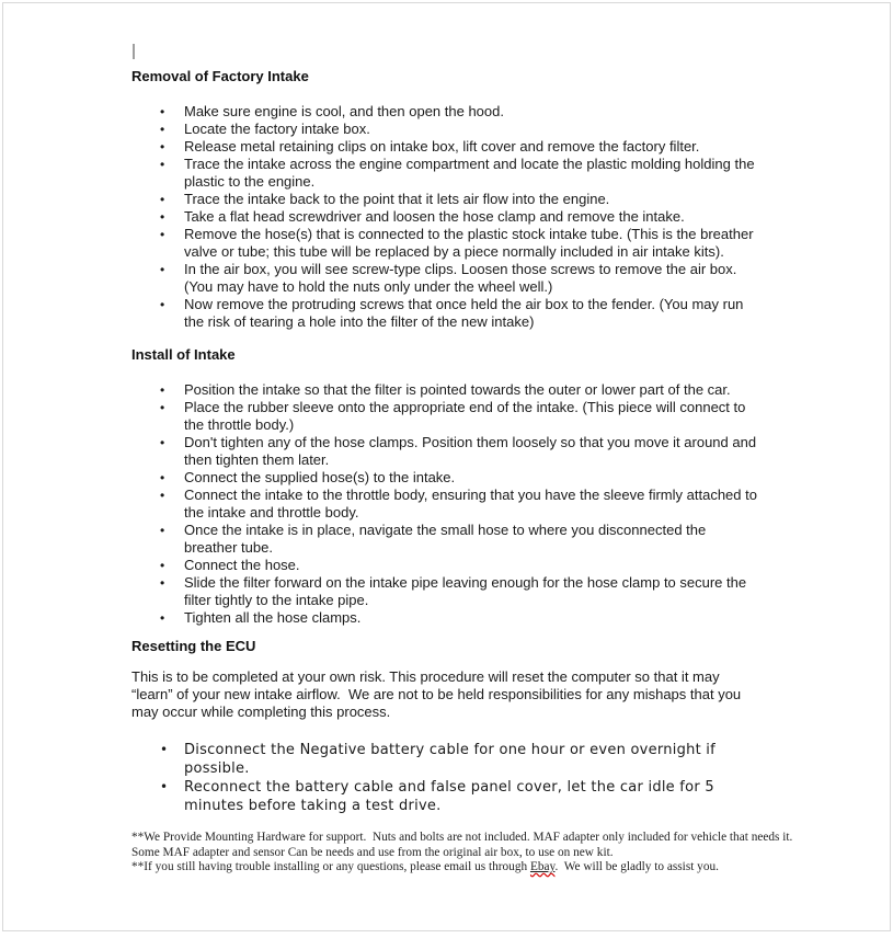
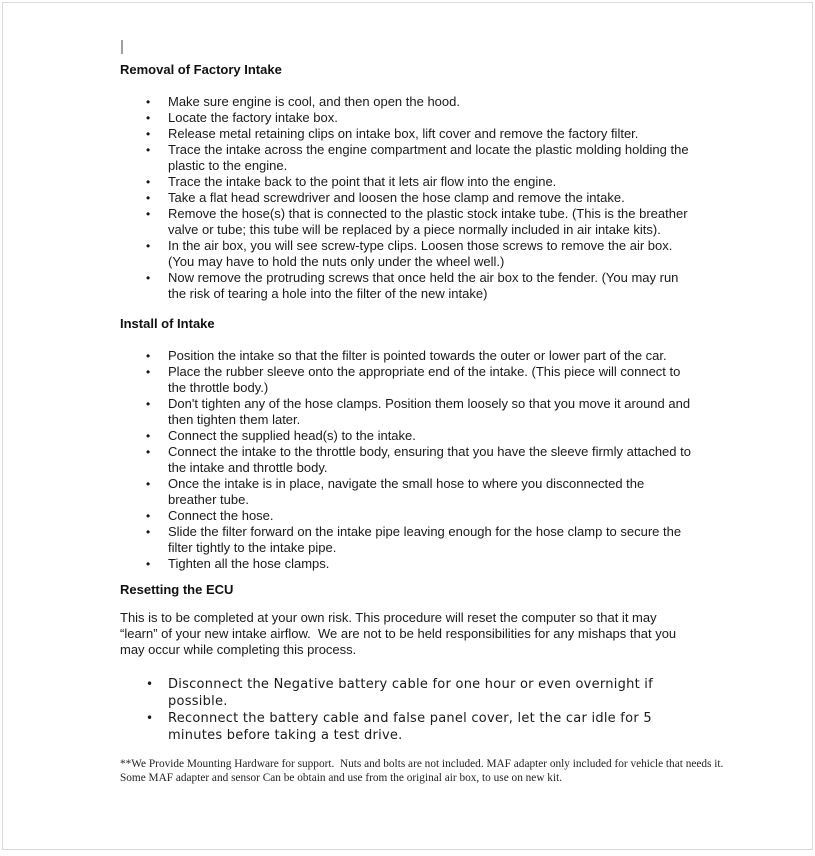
  Removal of Factory Intake
  •
  Make sure engine is cool, and then open the hood.
  •
  Locate the factory intake box.
  •
  Release metal retaining clips on intake box, lift cover and remove the factory filter.
  •
  Trace the intake across the engine compartment and locate the plastic molding holding the plastic to the engine.
  •
  Trace the intake back to the point that it lets air flow into the engine.
  •
  Take a flat head screwdriver and loosen the hose clamp and remove the intake.
  •
  Remove the hose(s) that is connected to the plastic stock intake tube. (This is the breather valve or tube; this tube will be replaced by a piece normally included in air intake kits).
  •
  In the air box, you will see screw-type clips. Loosen those screws to remove the air box. (You may have to hold the nuts only under the wheel well.)
  •
  Now remove the protruding screws that once held the air box to the fender. (You may run the risk of tearing a hole into the filter of the new intake)
  Install of Intake
  •
  Position the intake so that the filter is pointed towards the outer or lower part of the car.
  •
  Place the rubber sleeve onto the appropriate end of the intake. (This piece will connect to the throttle body.)
  •
  Don't tighten any of the hose clamps. Position them loosely so that you move it around and then tighten them later.
  •
- Connect the supplied hose(s) to the intake.
+ Connect the supplied head(s) to the intake.
  •
  Connect the intake to the throttle body, ensuring that you have the sleeve firmly attached to the intake and throttle body.
  •
  Once the intake is in place, navigate the small hose to where you disconnected the breather tube.
  •
  Connect the hose.
  •
  Slide the filter forward on the intake pipe leaving enough for the hose clamp to secure the filter tightly to the intake pipe.
  •
  Tighten all the hose clamps.
  Resetting the ECU
  This is to be completed at your own risk. This procedure will reset the computer so that it may “learn” of your new intake airflow. We are not to be held responsibilities for any mishaps that you may occur while completing this process.
  •
  Disconnect the Negative battery cable for one hour or even overnight if possible.
  •
  Reconnect the battery cable and false panel cover, let the car idle for 5 minutes before taking a test drive.
  **We Provide Mounting Hardware for support. Nuts and bolts are not included. MAF adapter only included for vehicle that needs it.
- Some MAF adapter and sensor Can be needs and use from the original air box, to use on new kit.
+ Some MAF adapter and sensor Can be obtain and use from the original air box, to use on new kit.
- **If you still having trouble installing or any questions, please email us through Ebay. We will be gladly to assist you.
